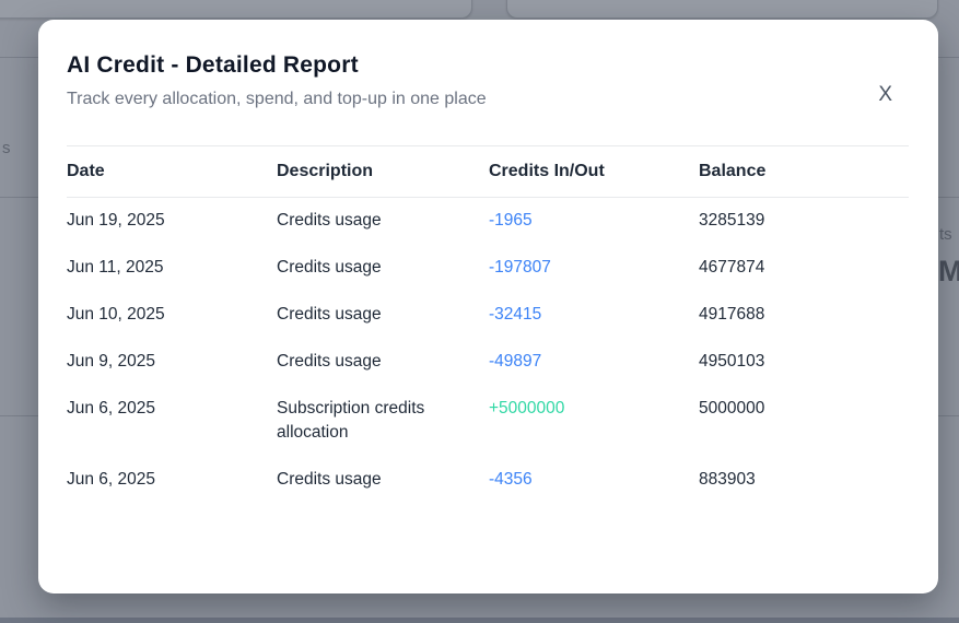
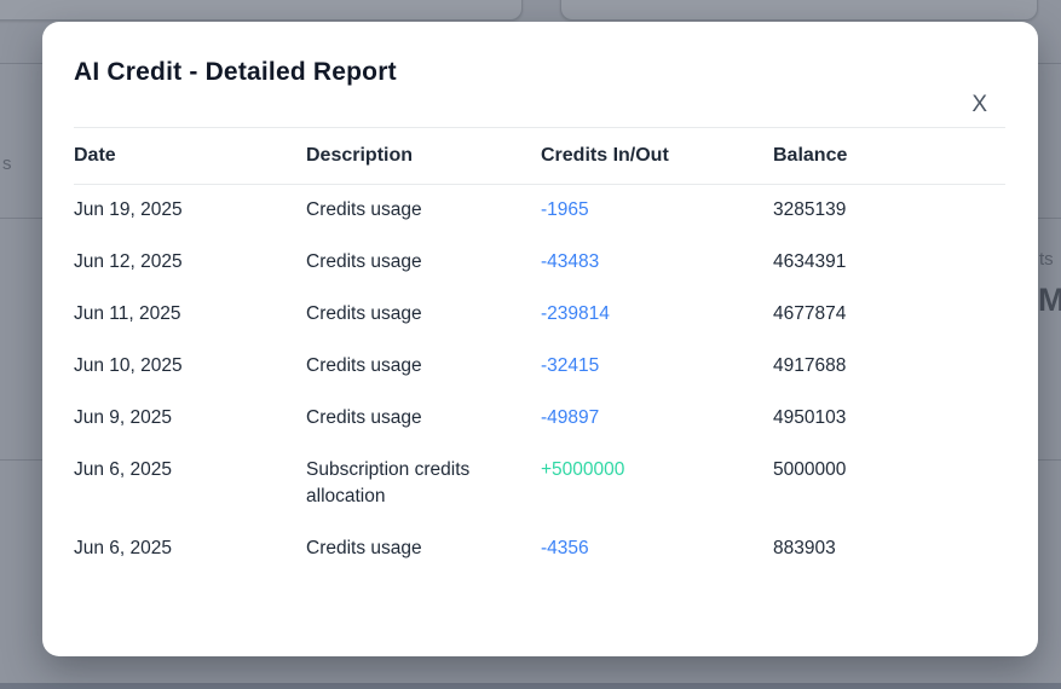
  s
  ts
  M
  AI Credit - Detailed Report
  X
- Track every allocation, spend, and top-up in one place
  Date	Description	Credits In/Out	Balance
  Jun 19, 2025	Credits usage	-1965	3285139
+ Jun 12, 2025	Credits usage	-43483	4634391
- Jun 11, 2025	Credits usage	-197807	4677874
+ Jun 11, 2025	Credits usage	-239814	4677874
  Jun 10, 2025	Credits usage	-32415	4917688
  Jun 9, 2025	Credits usage	-49897	4950103
  Jun 6, 2025	Subscription credits allocation	+5000000	5000000
  Jun 6, 2025	Credits usage	-4356	883903
